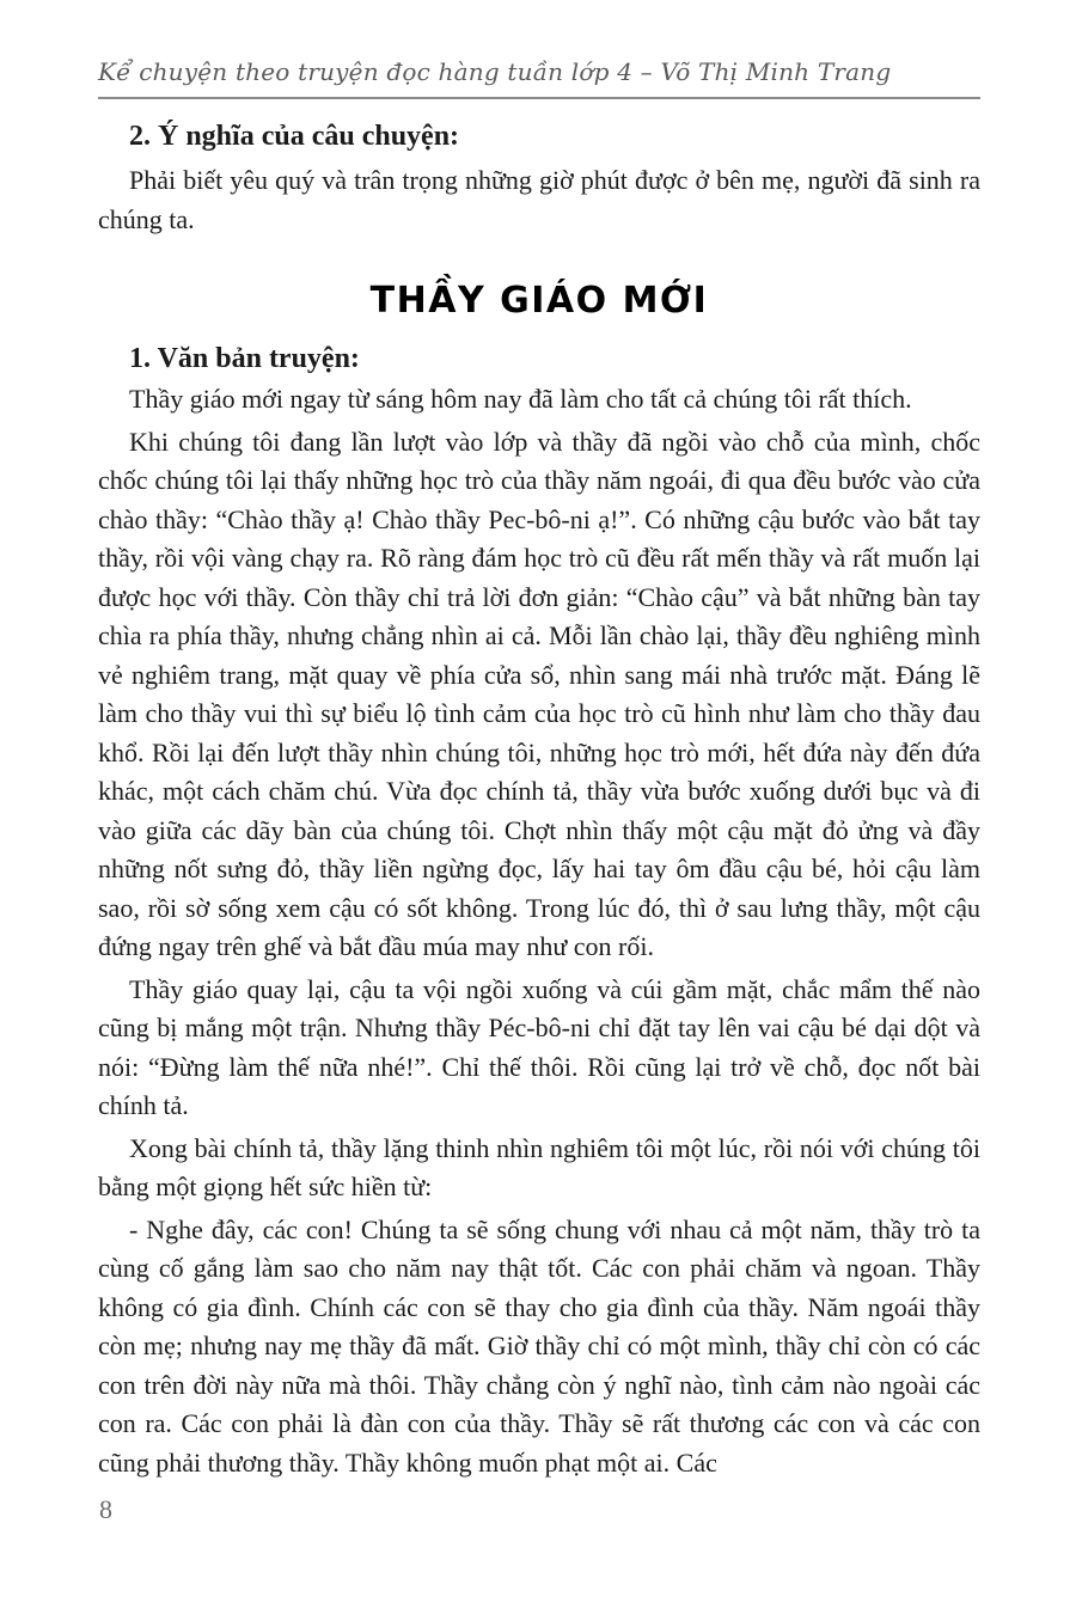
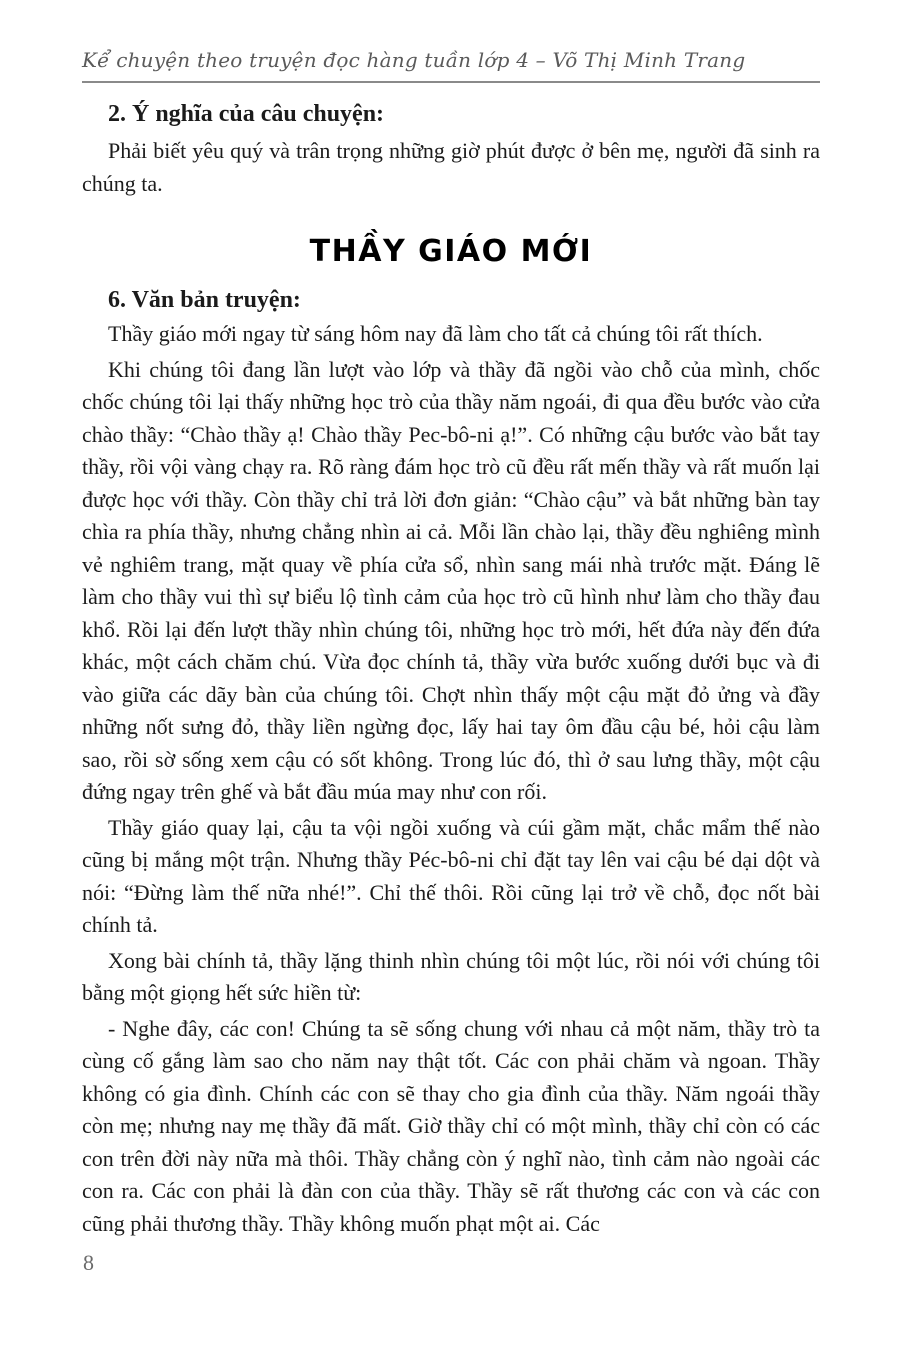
  Kể chuyện theo truyện đọc hàng tuần lớp 4 – Võ Thị Minh Trang
  2. Ý nghĩa của câu chuyện:
  Phải biết yêu quý và trân trọng những giờ phút được ở bên mẹ, người đã sinh ra chúng ta.
  THẦY GIÁO MỚI
- 1. Văn bản truyện:
+ 6. Văn bản truyện:
  Thầy giáo mới ngay từ sáng hôm nay đã làm cho tất cả chúng tôi rất thích.
  Khi chúng tôi đang lần lượt vào lớp và thầy đã ngồi vào chỗ của mình, chốc chốc chúng tôi lại thấy những học trò của thầy năm ngoái, đi qua đều bước vào cửa chào thầy: “Chào thầy ạ! Chào thầy Pec-bô-ni ạ!”. Có những cậu bước vào bắt tay thầy, rồi vội vàng chạy ra. Rõ ràng đám học trò cũ đều rất mến thầy và rất muốn lại được học với thầy. Còn thầy chỉ trả lời đơn giản: “Chào cậu” và bắt những bàn tay chìa ra phía thầy, nhưng chẳng nhìn ai cả. Mỗi lần chào lại, thầy đều nghiêng mình vẻ nghiêm trang, mặt quay về phía cửa sổ, nhìn sang mái nhà trước mặt. Đáng lẽ làm cho thầy vui thì sự biểu lộ tình cảm của học trò cũ hình như làm cho thầy đau khổ. Rồi lại đến lượt thầy nhìn chúng tôi, những học trò mới, hết đứa này đến đứa khác, một cách chăm chú. Vừa đọc chính tả, thầy vừa bước xuống dưới bục và đi vào giữa các dãy bàn của chúng tôi. Chợt nhìn thấy một cậu mặt đỏ ửng và đầy những nốt sưng đỏ, thầy liền ngừng đọc, lấy hai tay ôm đầu cậu bé, hỏi cậu làm sao, rồi sờ sống xem cậu có sốt không. Trong lúc đó, thì ở sau lưng thầy, một cậu đứng ngay trên ghế và bắt đầu múa may như con rối.
  Thầy giáo quay lại, cậu ta vội ngồi xuống và cúi gầm mặt, chắc mẩm thế nào cũng bị mắng một trận. Nhưng thầy Péc-bô-ni chỉ đặt tay lên vai cậu bé dại dột và nói: “Đừng làm thế nữa nhé!”. Chỉ thế thôi. Rồi cũng lại trở về chỗ, đọc nốt bài chính tả.
- Xong bài chính tả, thầy lặng thinh nhìn nghiêm tôi một lúc, rồi nói với chúng tôi bằng một giọng hết sức hiền từ:
+ Xong bài chính tả, thầy lặng thinh nhìn chúng tôi một lúc, rồi nói với chúng tôi bằng một giọng hết sức hiền từ:
  - Nghe đây, các con! Chúng ta sẽ sống chung với nhau cả một năm, thầy trò ta cùng cố gắng làm sao cho năm nay thật tốt. Các con phải chăm và ngoan. Thầy không có gia đình. Chính các con sẽ thay cho gia đình của thầy. Năm ngoái thầy còn mẹ; nhưng nay mẹ thầy đã mất. Giờ thầy chỉ có một mình, thầy chỉ còn có các con trên đời này nữa mà thôi. Thầy chẳng còn ý nghĩ nào, tình cảm nào ngoài các con ra. Các con phải là đàn con của thầy. Thầy sẽ rất thương các con và các con cũng phải thương thầy. Thầy không muốn phạt một ai. Các
  8
